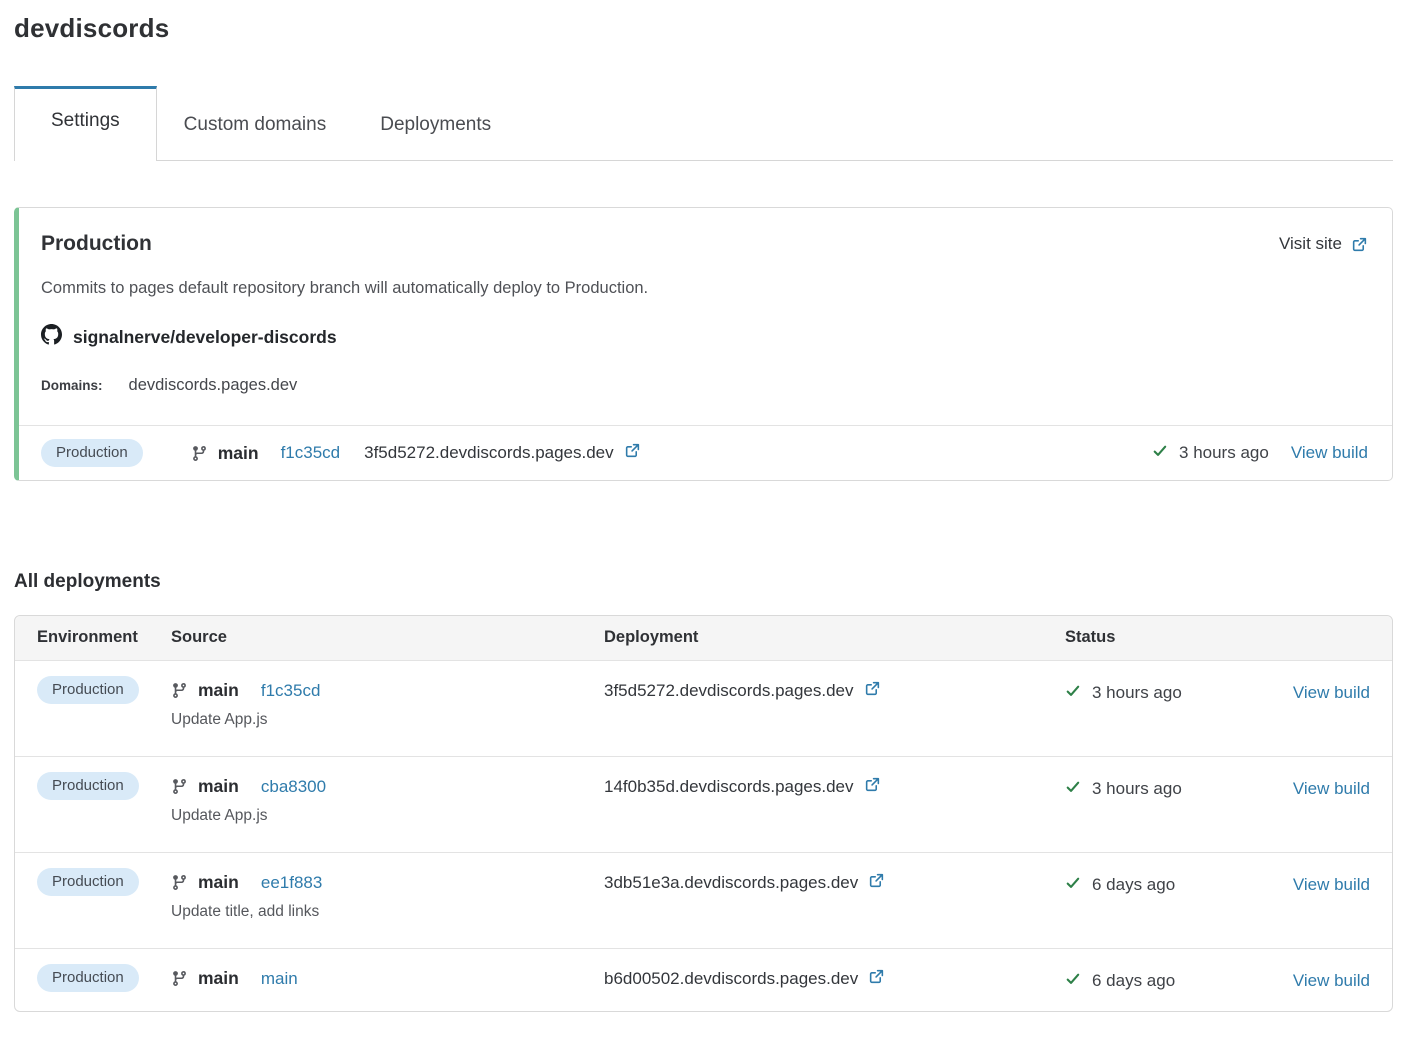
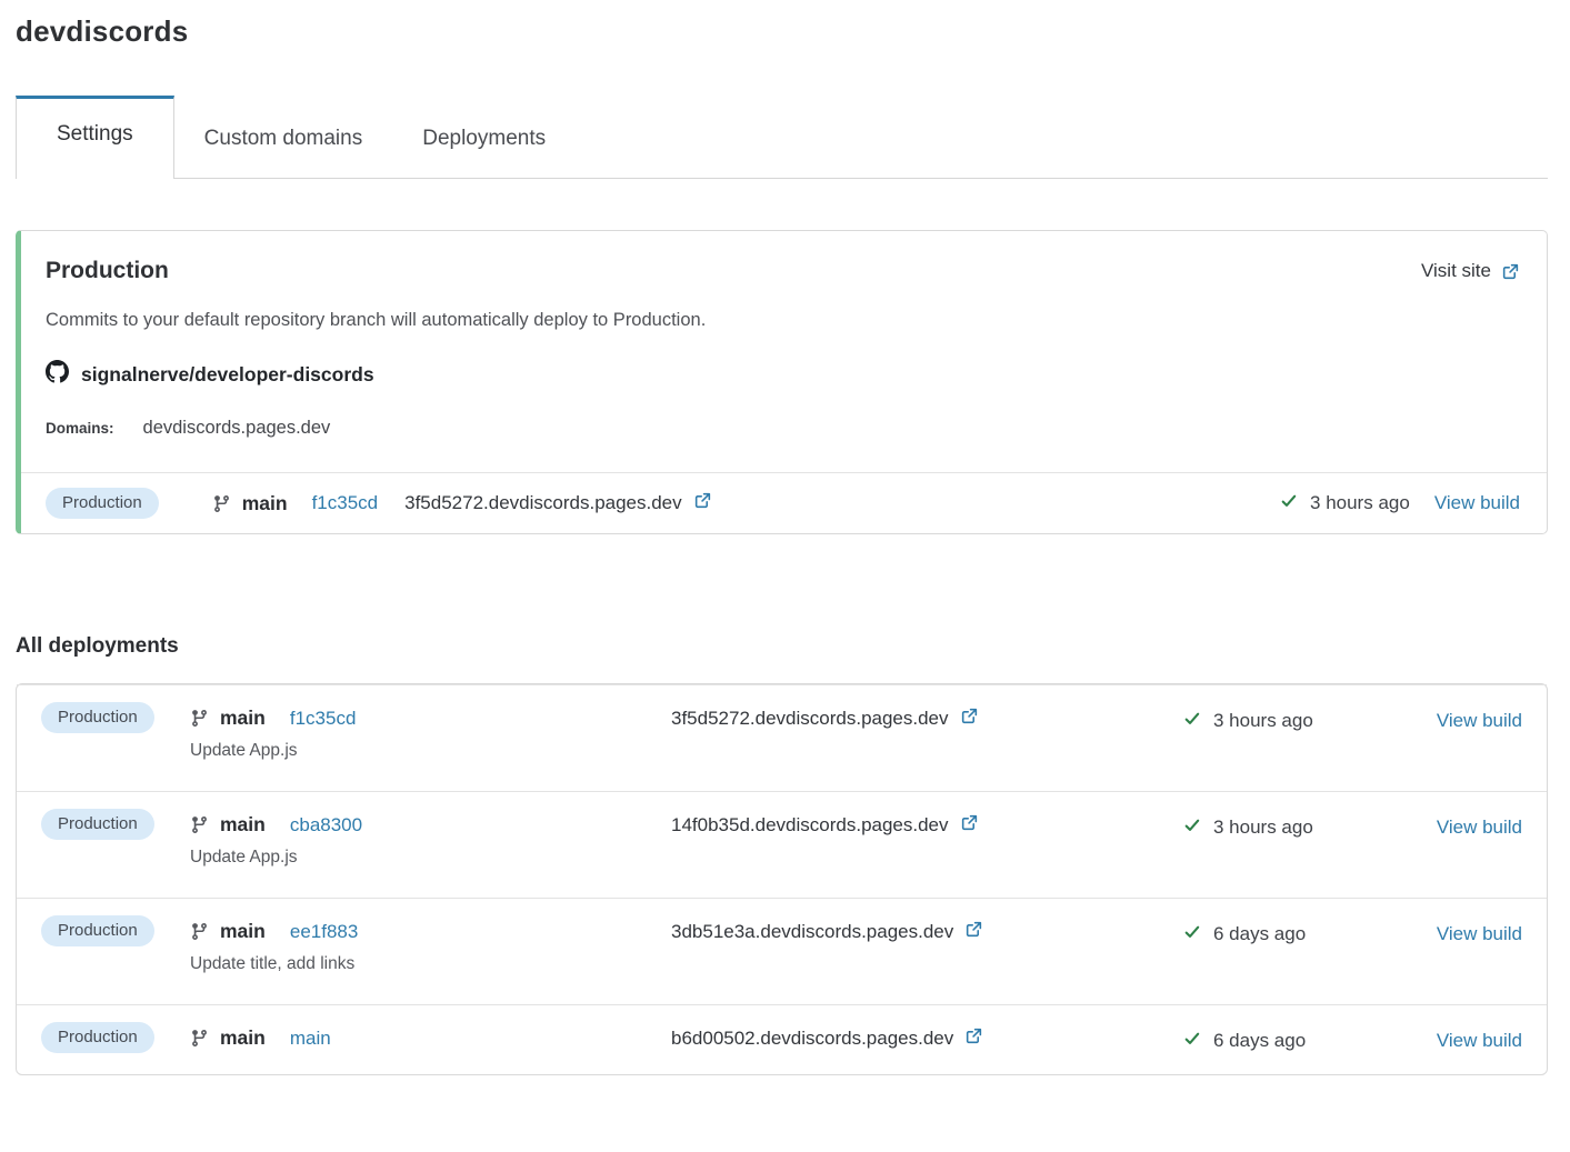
  devdiscords
  Settings
  Custom domains
  Deployments
  Production
  Visit site
- Commits to pages default repository branch will automatically deploy to Production.
+ Commits to your default repository branch will automatically deploy to Production.
  signalnerve/developer-discords
  Domains:
  devdiscords.pages.dev
  Production
  main
  f1c35cd
  3f5d5272.devdiscords.pages.dev
  3 hours ago
  View build
  All deployments
- Environment
- Source
- Deployment
- Status
  Production
  main
  f1c35cd
  Update App.js
  3f5d5272.devdiscords.pages.dev
  3 hours ago
  View build
  Production
  main
  cba8300
  Update App.js
  14f0b35d.devdiscords.pages.dev
  3 hours ago
  View build
  Production
  main
  ee1f883
  Update title, add links
  3db51e3a.devdiscords.pages.dev
  6 days ago
  View build
  Production
  main
  main
  b6d00502.devdiscords.pages.dev
  6 days ago
  View build
